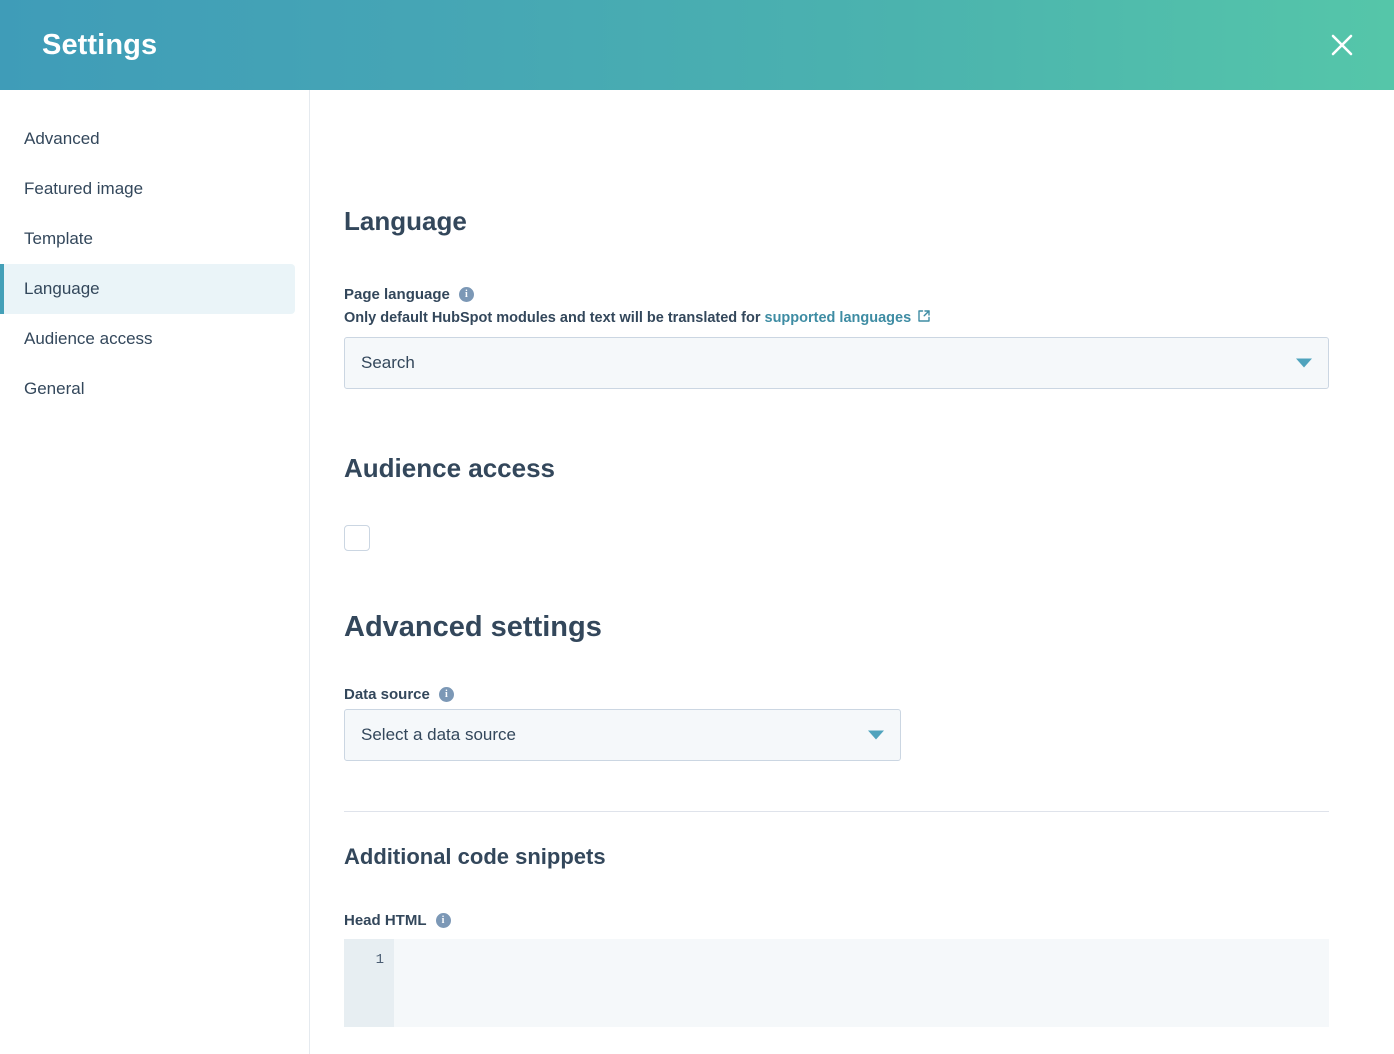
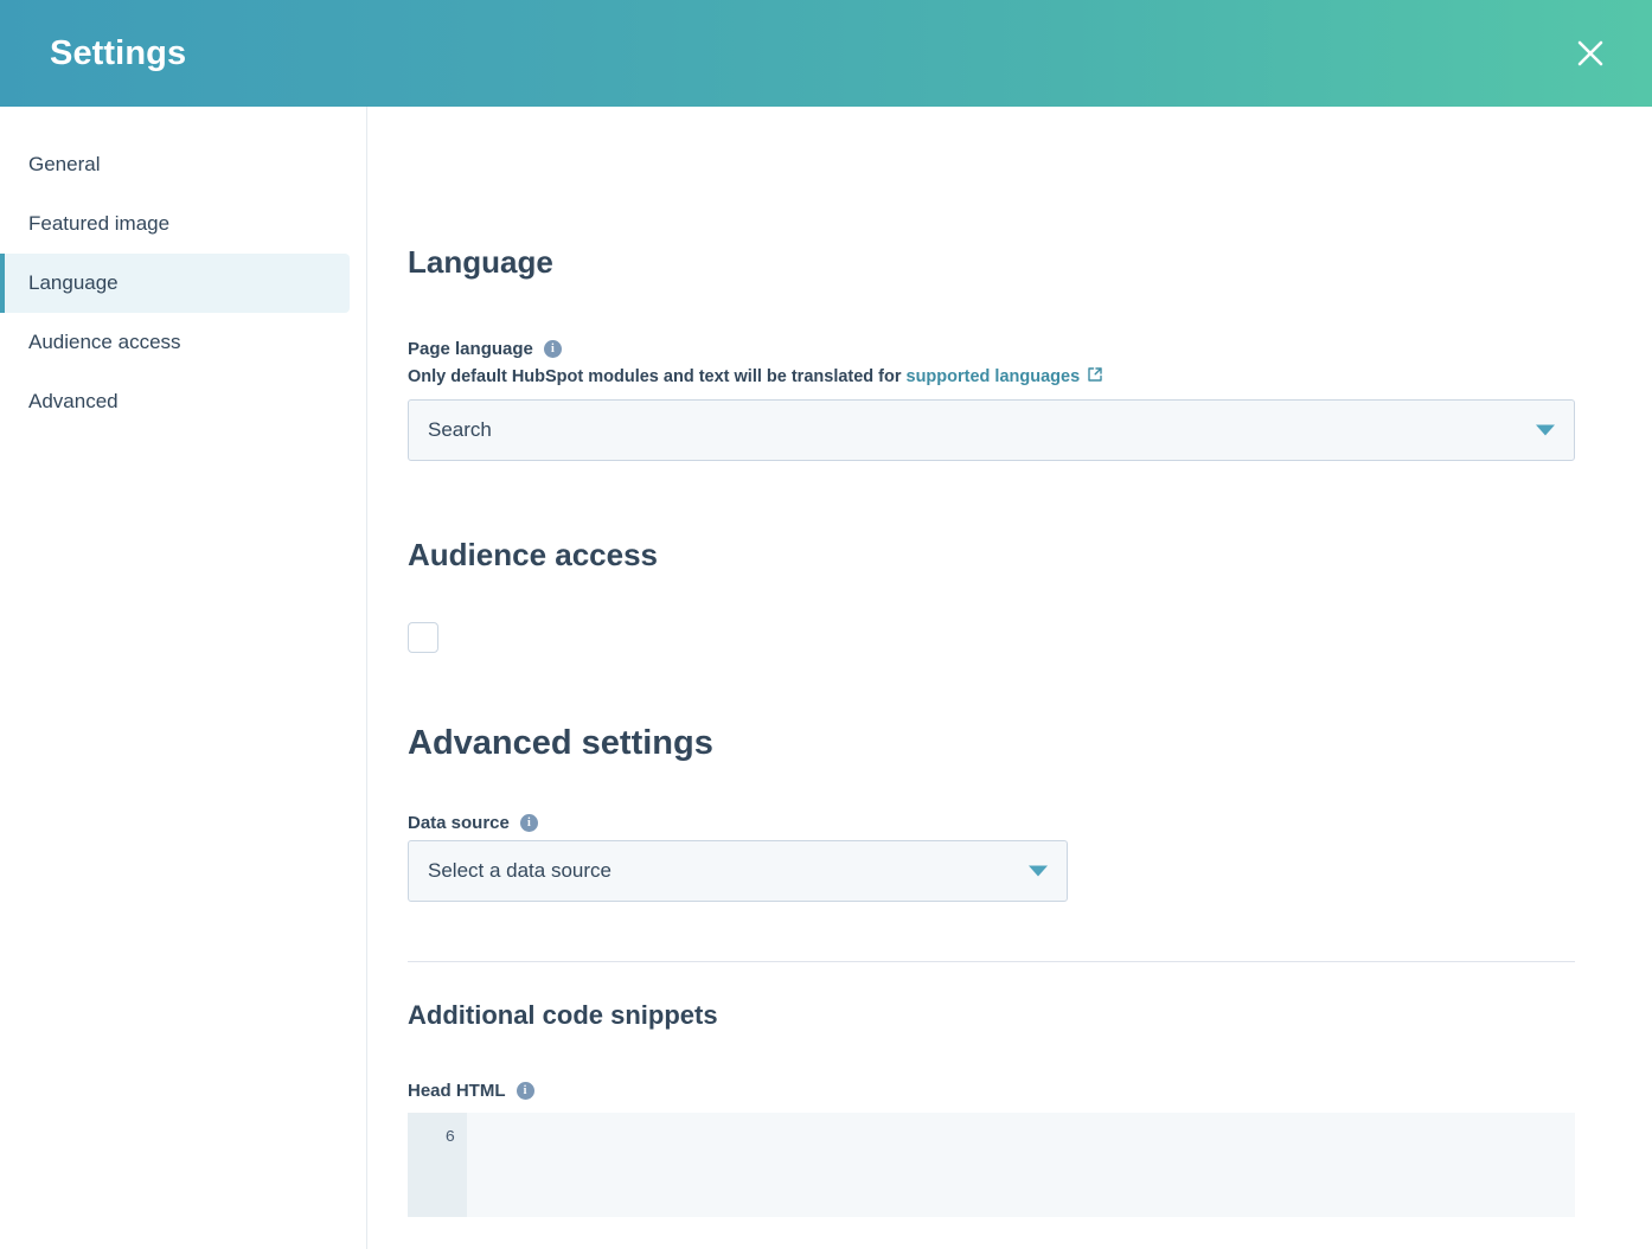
  Settings
- Advanced
+ General
  Featured image
- Template
  Language
  Audience access
- General
+ Advanced
  Language
  Page language
  i
  Only default HubSpot modules and text will be translated for
  supported languages
  Search
  Audience access
  Advanced settings
  Data source
  i
  Select a data source
  Additional code snippets
  Head HTML
  i
- 1
+ 6
